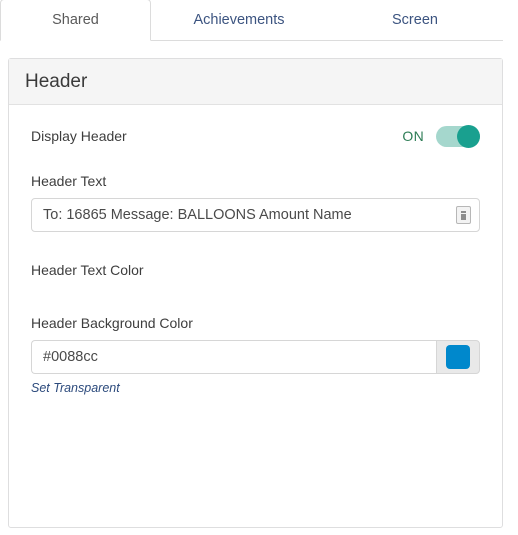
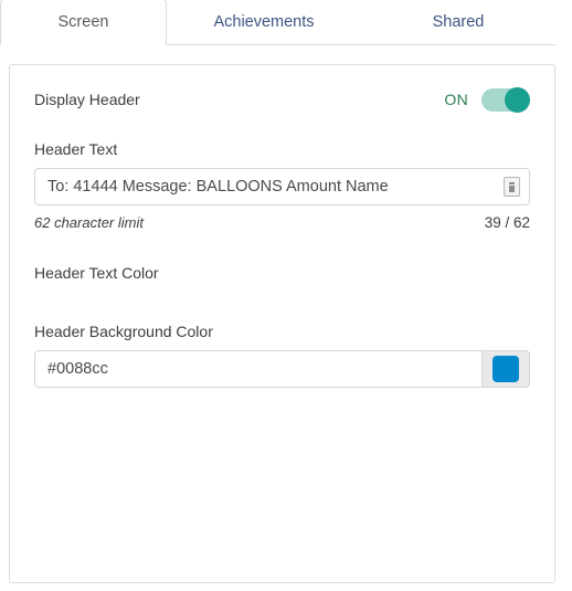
- Shared
+ Screen
  Achievements
- Screen
+ Shared
- Header
  Display Header
  ON
  Header Text
- To: 16865 Message: BALLOONS Amount Name
+ To: 41444 Message: BALLOONS Amount Name
+ 62 character limit
+ 39 / 62
  Header Text Color
  Header Background Color
  #0088cc
- Set Transparent
